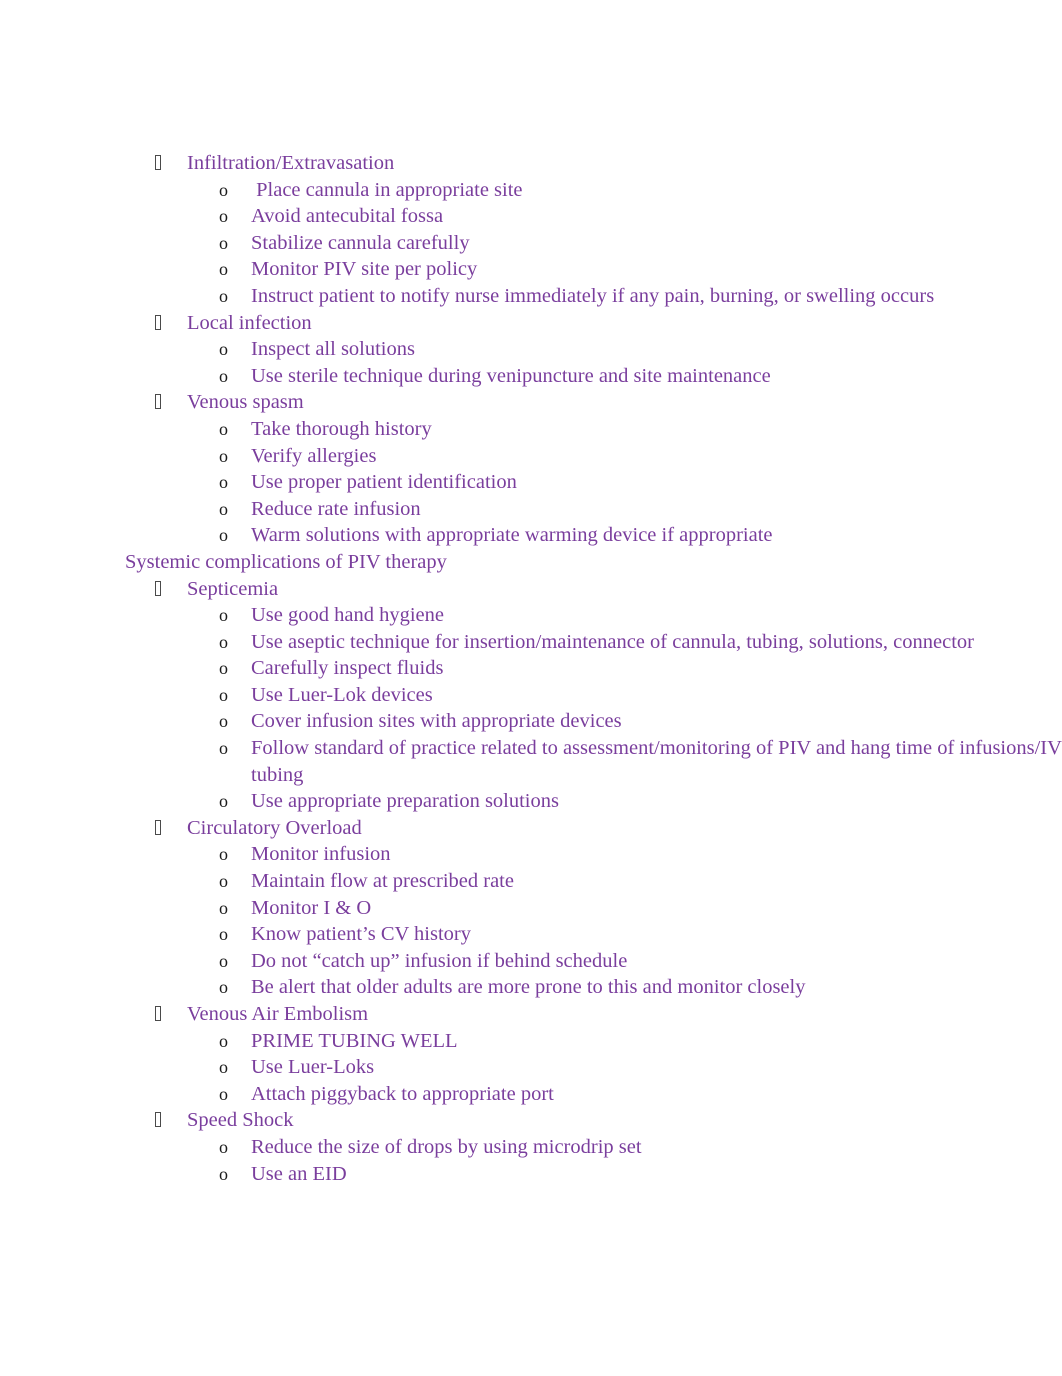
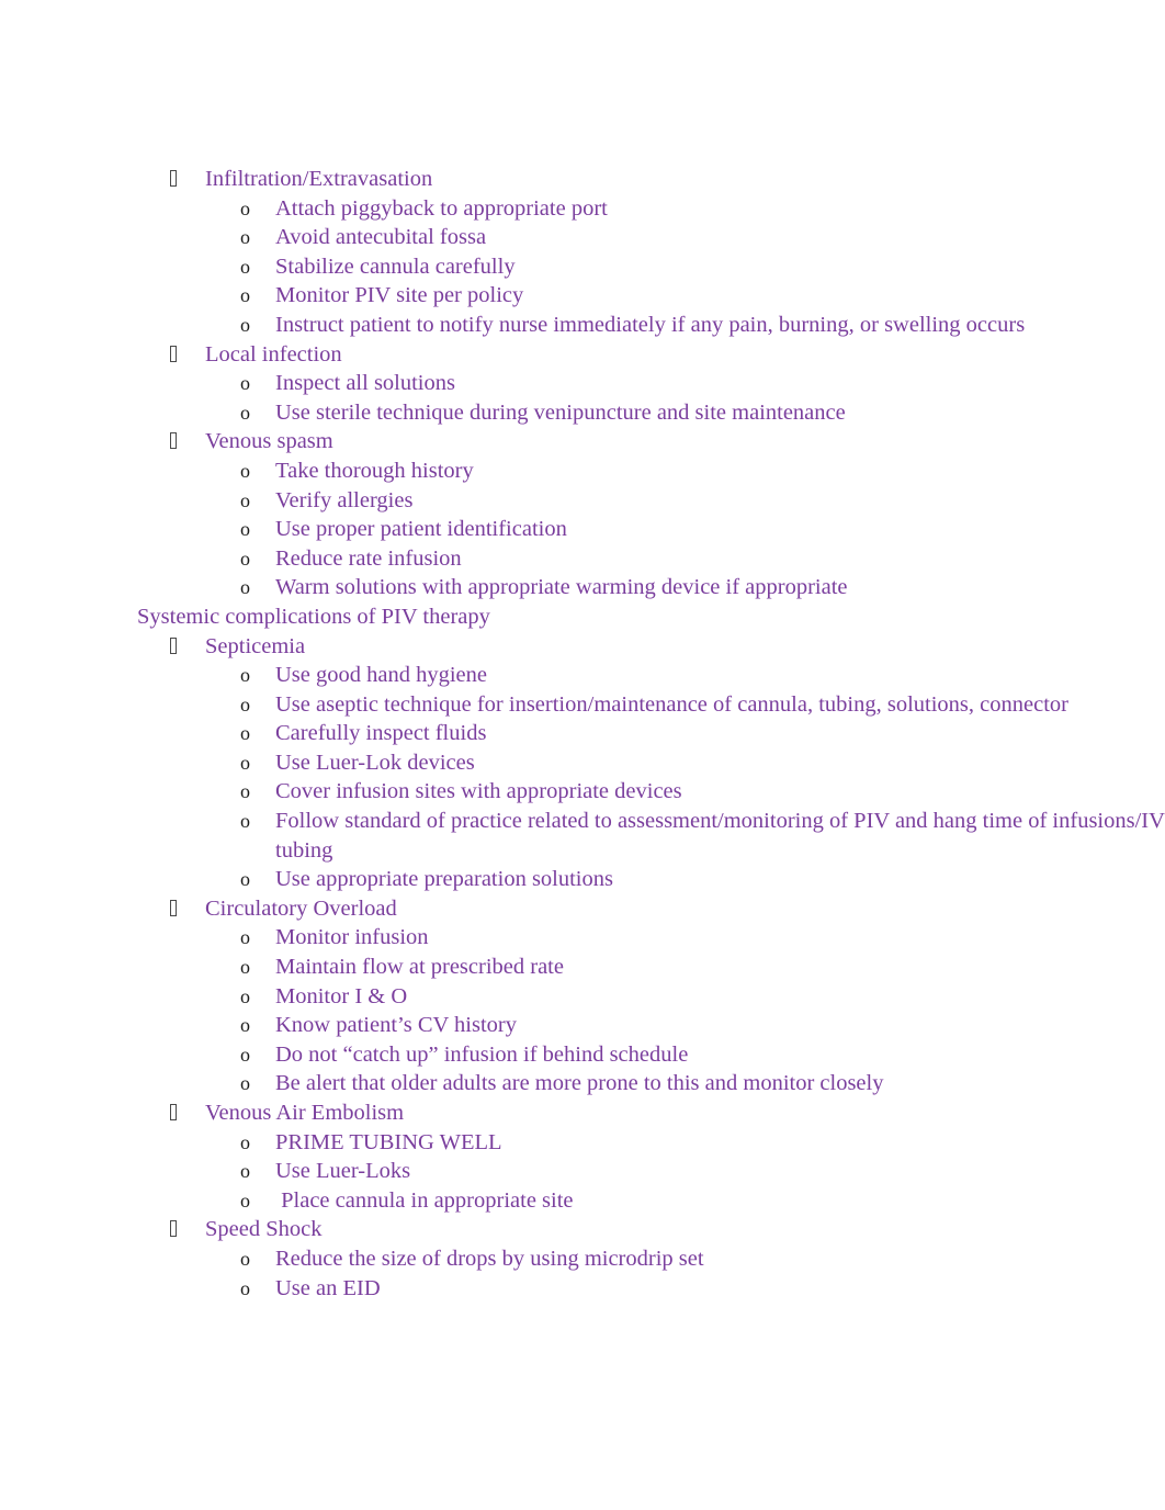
  Infiltration/Extravasation
  o
- Place cannula in appropriate site
+ Attach piggyback to appropriate port
  o
  Avoid antecubital fossa
  o
  Stabilize cannula carefully
  o
  Monitor PIV site per policy
  o
  Instruct patient to notify nurse immediately if any pain, burning, or swelling occurs
  Local infection
  o
  Inspect all solutions
  o
  Use sterile technique during venipuncture and site maintenance
  Venous spasm
  o
  Take thorough history
  o
  Verify allergies
  o
  Use proper patient identification
  o
  Reduce rate infusion
  o
  Warm solutions with appropriate warming device if appropriate
  Systemic complications of PIV therapy
  Septicemia
  o
  Use good hand hygiene
  o
  Use aseptic technique for insertion/maintenance of cannula, tubing, solutions, connector
  o
  Carefully inspect fluids
  o
  Use Luer-Lok devices
  o
  Cover infusion sites with appropriate devices
  o
  Follow standard of practice related to assessment/monitoring of PIV and hang time of infusions/IV tubing
  o
  Use appropriate preparation solutions
  Circulatory Overload
  o
  Monitor infusion
  o
  Maintain flow at prescribed rate
  o
  Monitor I & O
  o
  Know patient’s CV history
  o
  Do not “catch up” infusion if behind schedule
  o
  Be alert that older adults are more prone to this and monitor closely
  Venous Air Embolism
  o
  PRIME TUBING WELL
  o
  Use Luer-Loks
  o
- Attach piggyback to appropriate port
+ Place cannula in appropriate site
  Speed Shock
  o
  Reduce the size of drops by using microdrip set
  o
  Use an EID
